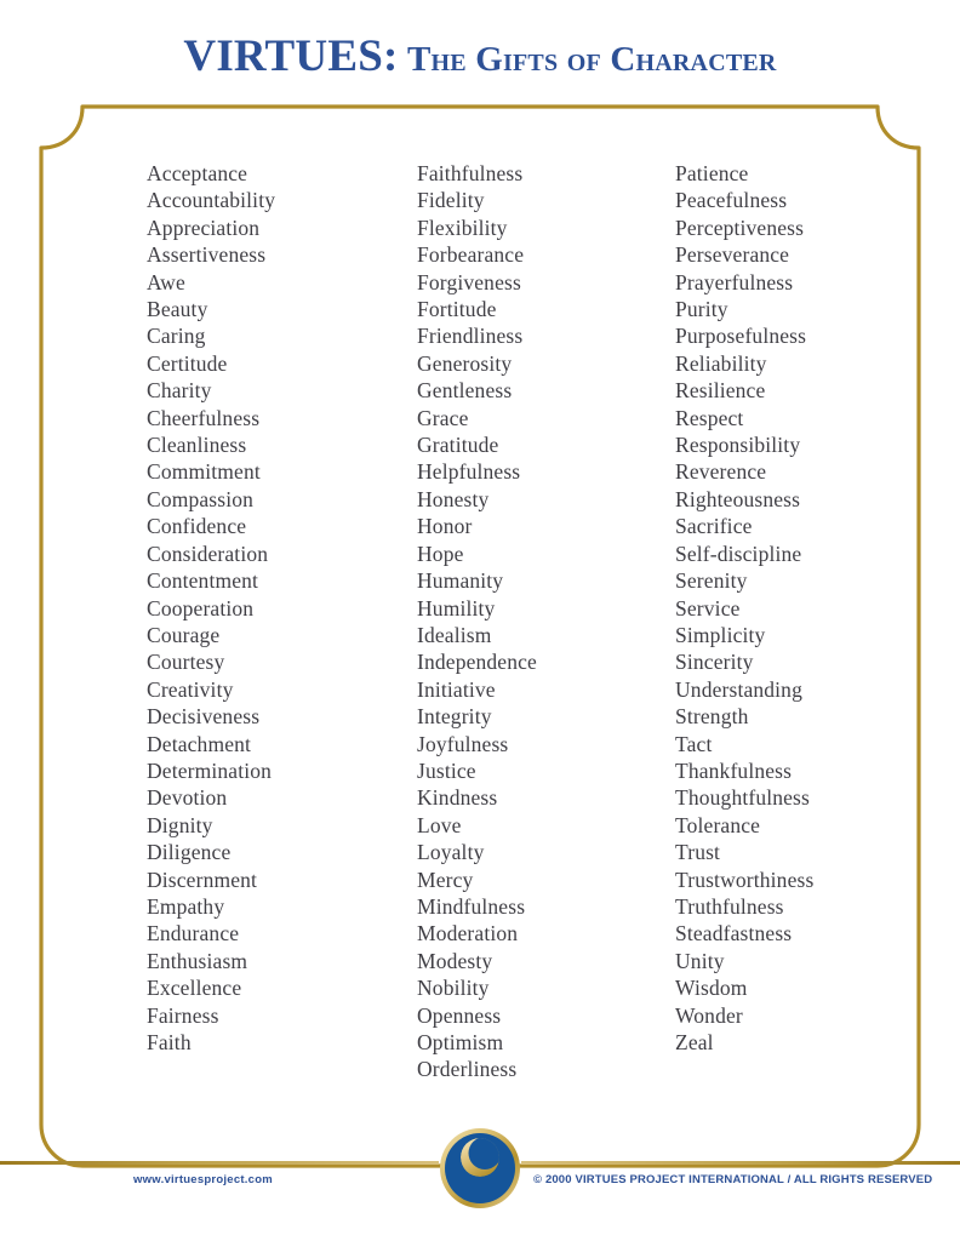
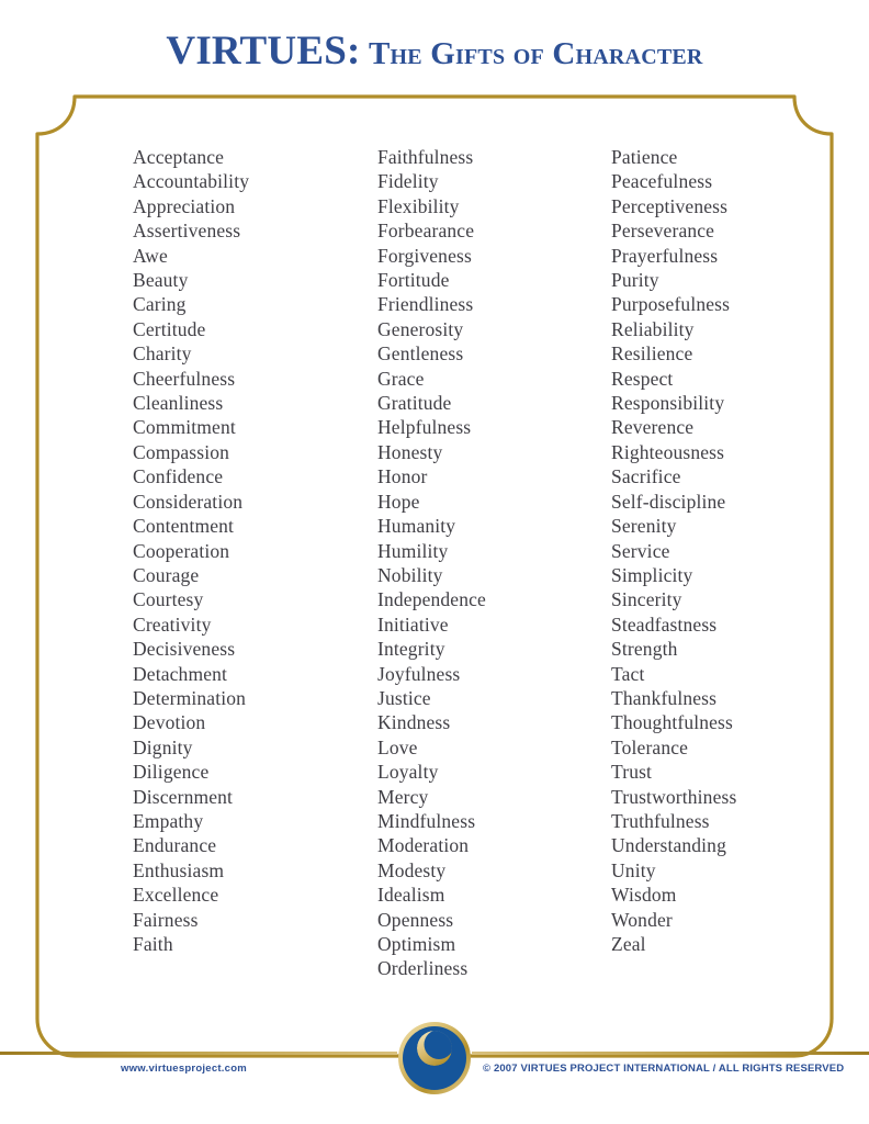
  VIRTUES: The Gifts of Character
  Acceptance
  Accountability
  Appreciation
  Assertiveness
  Awe
  Beauty
  Caring
  Certitude
  Charity
  Cheerfulness
  Cleanliness
  Commitment
  Compassion
  Confidence
  Consideration
  Contentment
  Cooperation
  Courage
  Courtesy
  Creativity
  Decisiveness
  Detachment
  Determination
  Devotion
  Dignity
  Diligence
  Discernment
  Empathy
  Endurance
  Enthusiasm
  Excellence
  Fairness
  Faith
  Faithfulness
  Fidelity
  Flexibility
  Forbearance
  Forgiveness
  Fortitude
  Friendliness
  Generosity
  Gentleness
  Grace
  Gratitude
  Helpfulness
  Honesty
  Honor
  Hope
  Humanity
  Humility
- Idealism
+ Nobility
  Independence
  Initiative
  Integrity
  Joyfulness
  Justice
  Kindness
  Love
  Loyalty
  Mercy
  Mindfulness
  Moderation
  Modesty
- Nobility
+ Idealism
  Openness
  Optimism
  Orderliness
  Patience
  Peacefulness
  Perceptiveness
  Perseverance
  Prayerfulness
  Purity
  Purposefulness
  Reliability
  Resilience
  Respect
  Responsibility
  Reverence
  Righteousness
  Sacrifice
  Self-discipline
  Serenity
  Service
  Simplicity
  Sincerity
- Understanding
+ Steadfastness
  Strength
  Tact
  Thankfulness
  Thoughtfulness
  Tolerance
  Trust
  Trustworthiness
  Truthfulness
- Steadfastness
+ Understanding
  Unity
  Wisdom
  Wonder
  Zeal
  www.virtuesproject.com
- © 2000 VIRTUES PROJECT INTERNATIONAL / ALL RIGHTS RESERVED
+ © 2007 VIRTUES PROJECT INTERNATIONAL / ALL RIGHTS RESERVED
